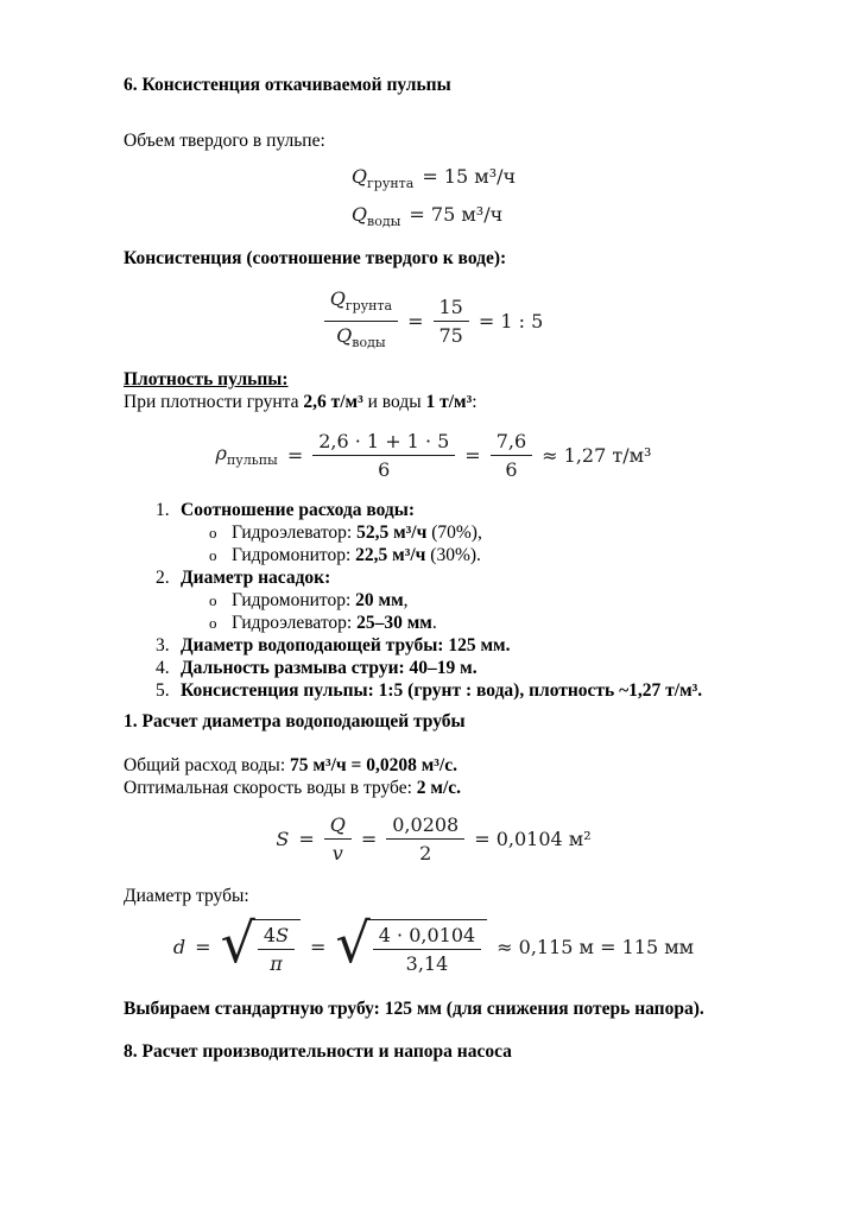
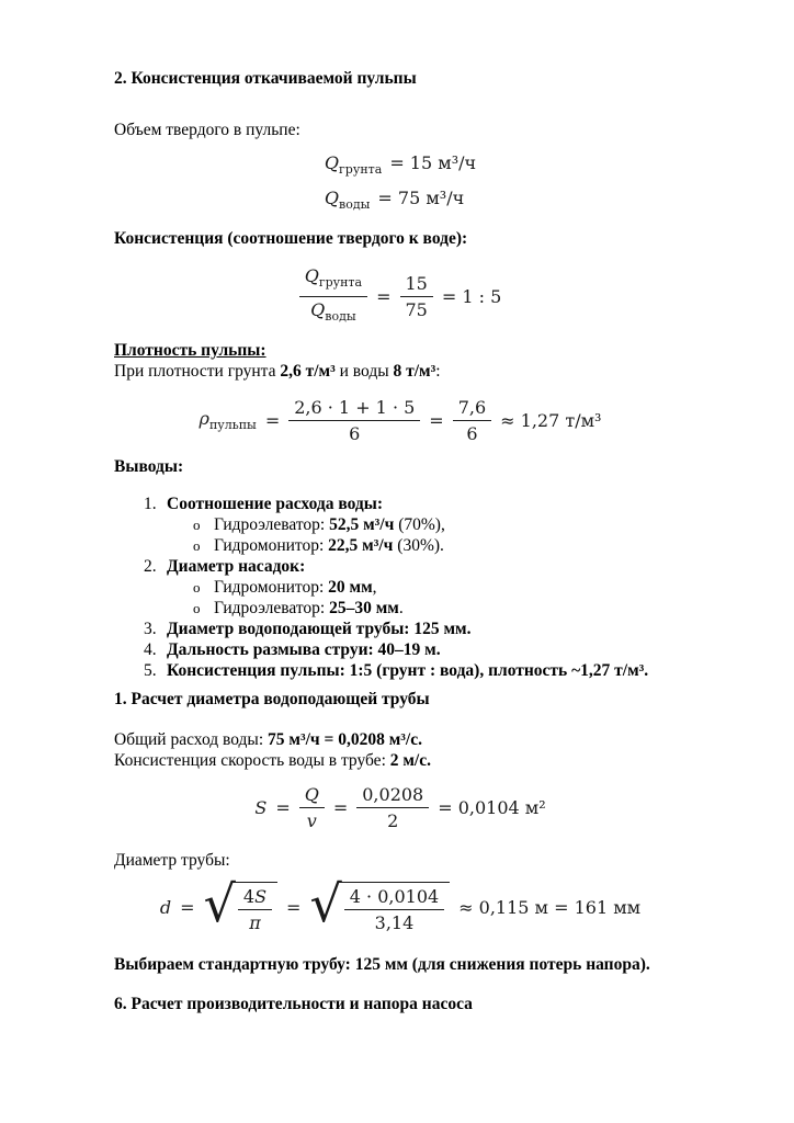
- 6. Консистенция откачиваемой пульпы
+ 2. Консистенция откачиваемой пульпы
  Объем твердого в пульпе:
  Qгрунта
  = 15 м³/ч
  Qводы
  = 75 м³/ч
  Консистенция (соотношение твердого к воде):
  Qгрунта
  Qводы
  =
  15
  75
  = 1 : 5
  Плотность пульпы:
- При плотности грунта 2,6 т/м³ и воды 1 т/м³:
+ При плотности грунта 2,6 т/м³ и воды 8 т/м³:
  ρпульпы
  =
  2,6 · 1 + 1 · 5
  6
  =
  7,6
  6
  ≈ 1,27 т/м³
+ Выводы:
  1.
  Соотношение расхода воды:
  o
  Гидроэлеватор: 52,5 м³/ч (70%),
  o
  Гидромонитор: 22,5 м³/ч (30%).
  2.
  Диаметр насадок:
  o
  Гидромонитор: 20 мм,
  o
  Гидроэлеватор: 25–30 мм.
  3.
  Диаметр водоподающей трубы: 125 мм.
  4.
  Дальность размыва струи: 40–19 м.
  5.
  Консистенция пульпы: 1:5 (грунт : вода), плотность ~1,27 т/м³.
  1. Расчет диаметра водоподающей трубы
  Общий расход воды: 75 м³/ч = 0,0208 м³/с.
- Оптимальная скорость воды в трубе: 2 м/с.
+ Консистенция скорость воды в трубе: 2 м/с.
  S
  =
  Q
  v
  =
  0,0208
  2
  = 0,0104 м²
  Диаметр трубы:
  d
  =
  √
  4S
  π
  =
  √
  4 · 0,0104
  3,14
- ≈ 0,115 м = 115 мм
+ ≈ 0,115 м = 161 мм
  Выбираем стандартную трубу: 125 мм (для снижения потерь напора).
- 8. Расчет производительности и напора насоса
+ 6. Расчет производительности и напора насоса
